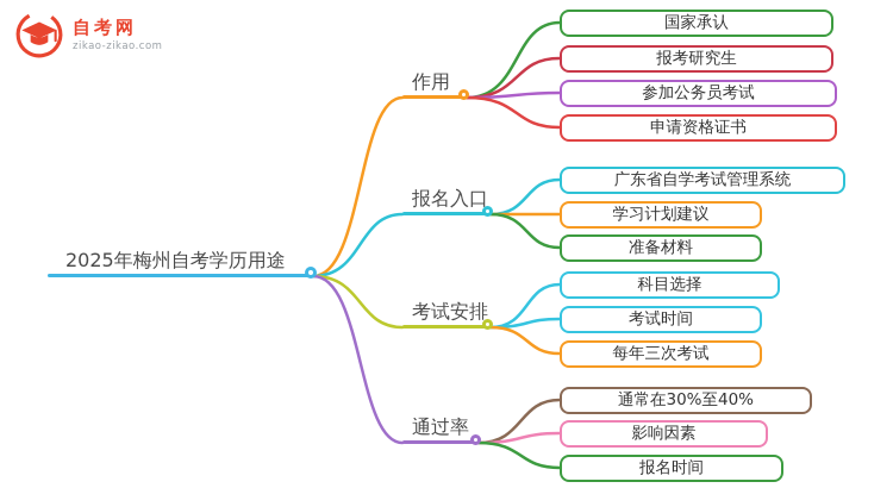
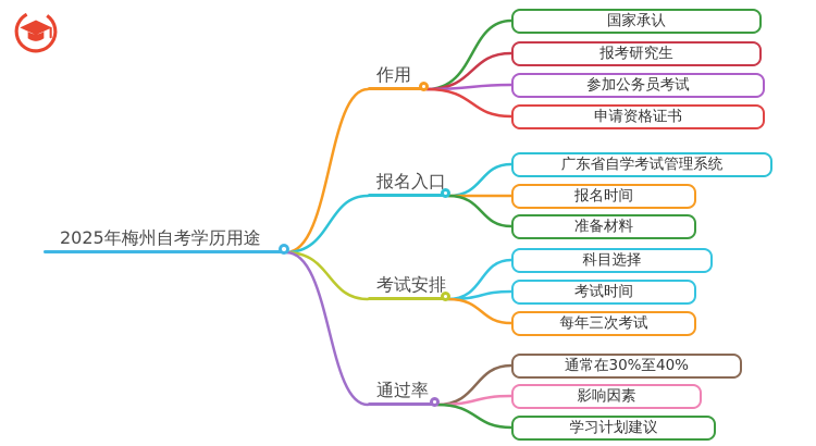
- 自考网
- zikao-zikao.com
  2025年梅州自考学历用途
  作用
  国家承认
  报考研究生
  参加公务员考试
  申请资格证书
  报名入口
  广东省自学考试管理系统
- 学习计划建议
+ 报名时间
  准备材料
  考试安排
  科目选择
  考试时间
  每年三次考试
  通过率
  通常在30%至40%
  影响因素
- 报名时间
+ 学习计划建议
